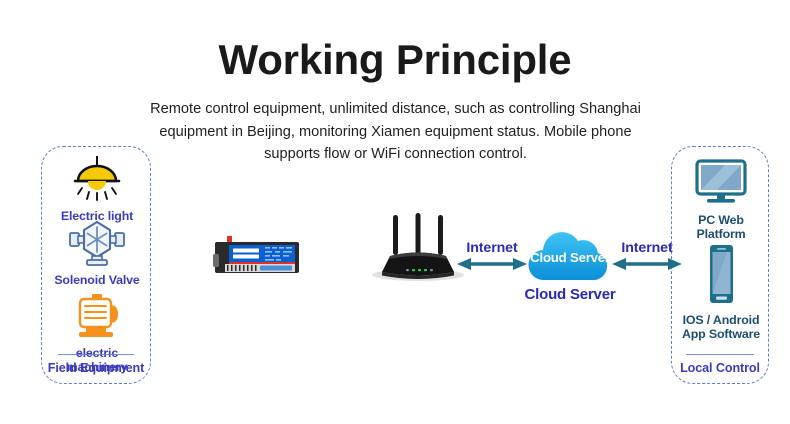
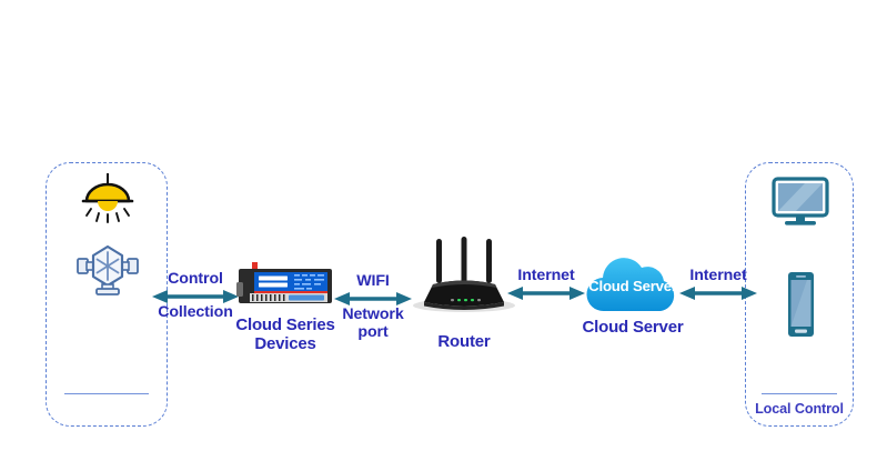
- Working Principle
- Remote control equipment, unlimited distance, such as controlling Shanghai equipment in Beijing, monitoring Xiamen equipment status. Mobile phone supports flow or WiFi connection control.
- Electric light
- Solenoid Valve
- electric
- machinery
- Field Equipment
- PC Web
- Platform
- IOS / Android
- App Software
  Local Control
+ Control
+ Collection
+ Cloud Series
+ Devices
+ WIFI
+ Network
+ port
+ Router
  Internet
  Cloud Server
  Cloud Server
  Internet
